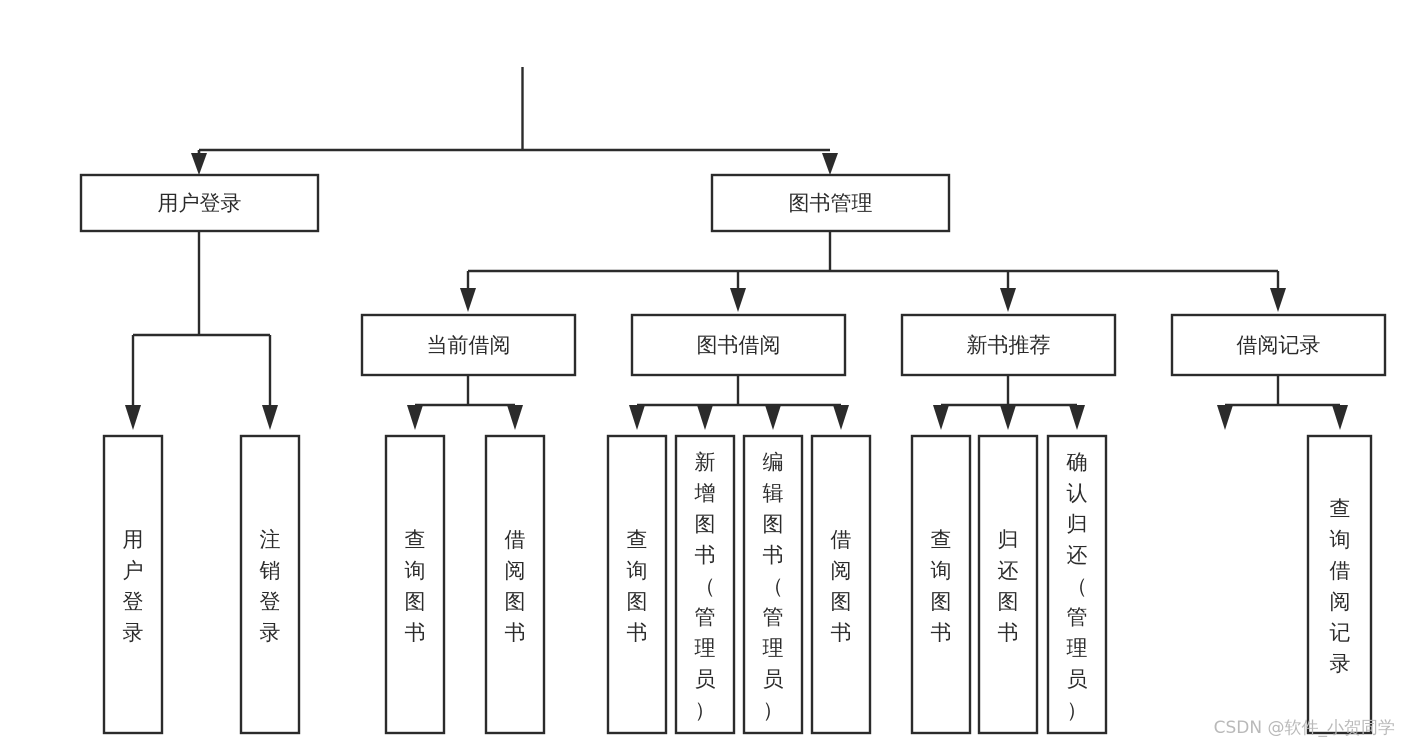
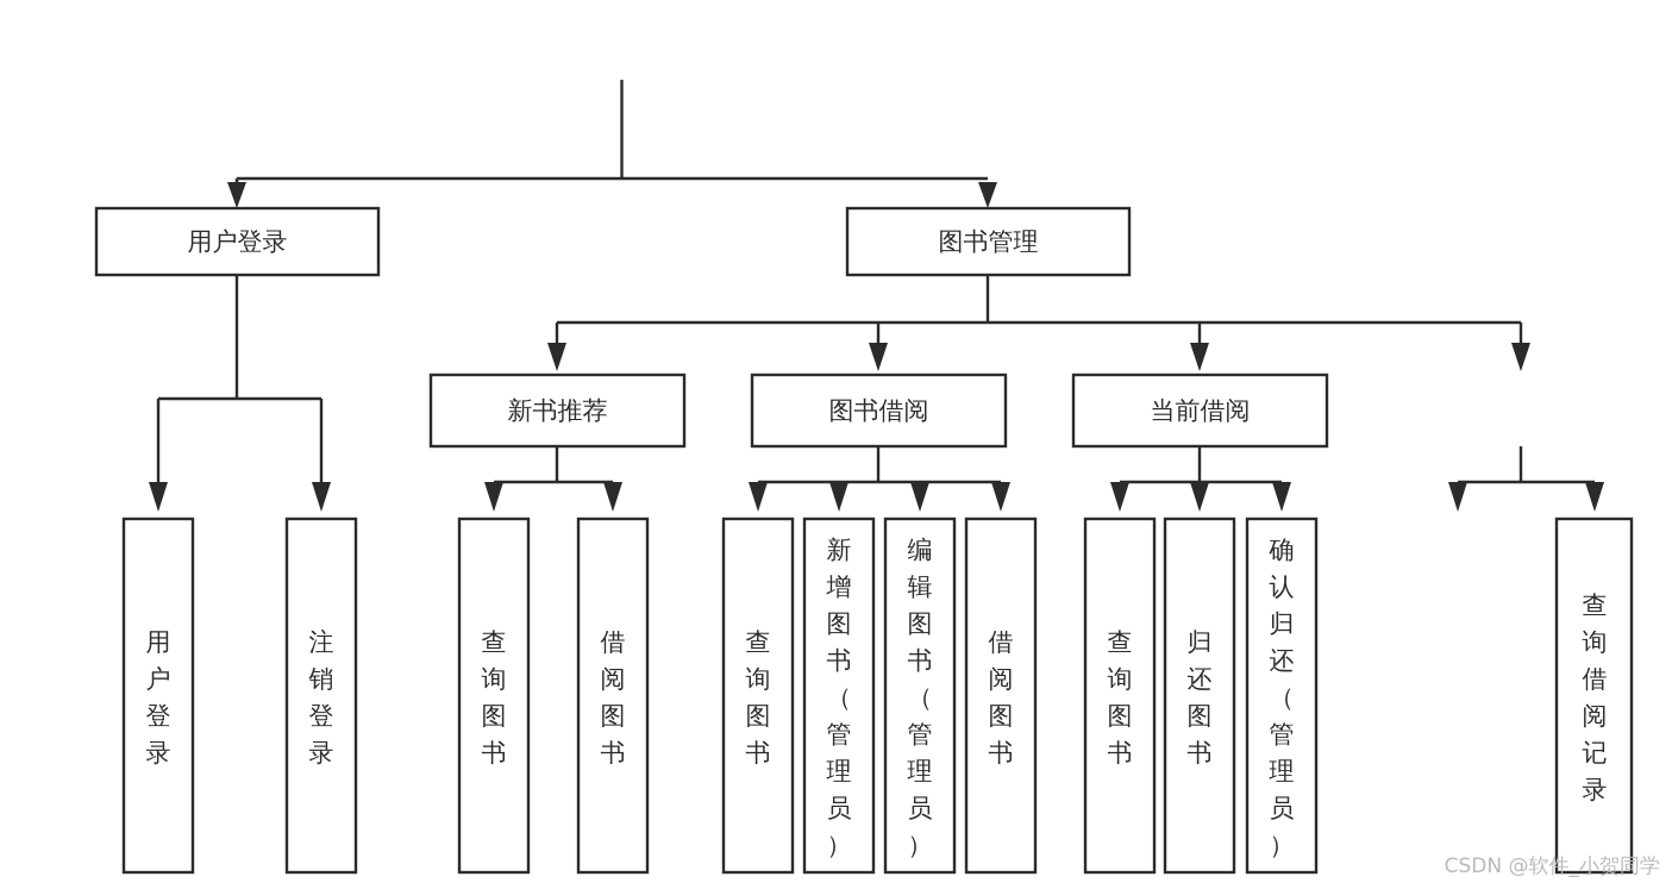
  用户登录
  图书管理
- 当前借阅
+ 新书推荐
  图书借阅
- 新书推荐
+ 当前借阅
- 借阅记录
  用户登录
  注销登录
  查询图书
  借阅图书
  查询图书
  新增图书（管理员）
  编辑图书（管理员）
  借阅图书
  查询图书
  归还图书
  确认归还（管理员）
  查询借阅记录
  CSDN @软件_小贺同学
